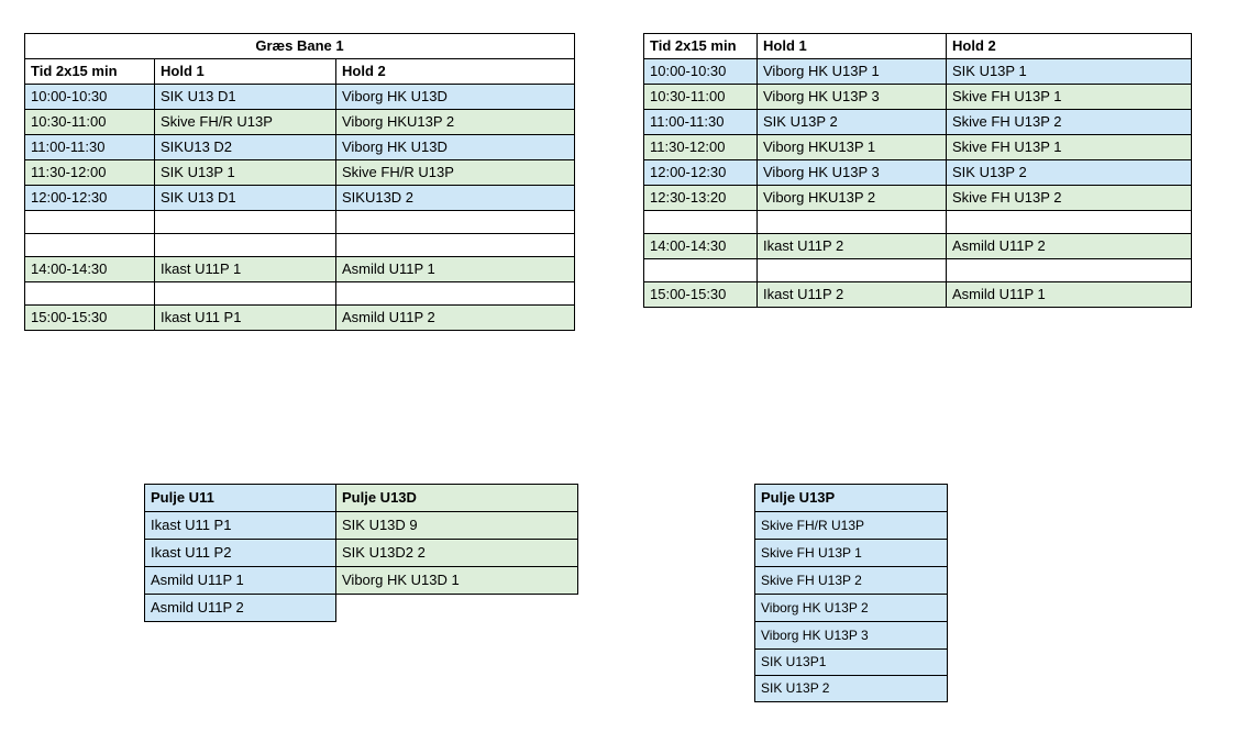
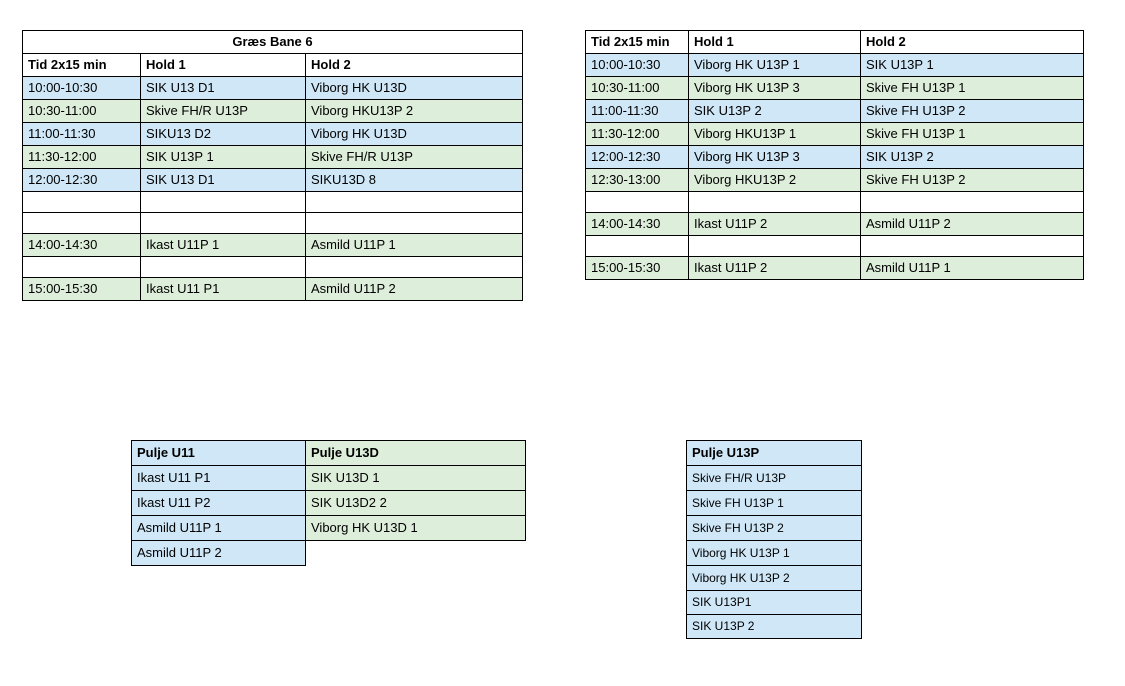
- Græs Bane 1
+ Græs Bane 6
  Tid 2x15 min	Hold 1	Hold 2
  10:00-10:30	SIK U13 D1	Viborg HK U13D
  10:30-11:00	Skive FH/R U13P	Viborg HKU13P 2
  11:00-11:30	SIKU13 D2	Viborg HK U13D
  11:30-12:00	SIK U13P 1	Skive FH/R U13P
- 12:00-12:30	SIK U13 D1	SIKU13D 2
+ 12:00-12:30	SIK U13 D1	SIKU13D 8
  14:00-14:30	Ikast U11P 1	Asmild U11P 1
  15:00-15:30	Ikast U11 P1	Asmild U11P 2
  Tid 2x15 min	Hold 1	Hold 2
  10:00-10:30	Viborg HK U13P 1	SIK U13P 1
  10:30-11:00	Viborg HK U13P 3	Skive FH U13P 1
  11:00-11:30	SIK U13P 2	Skive FH U13P 2
  11:30-12:00	Viborg HKU13P 1	Skive FH U13P 1
  12:00-12:30	Viborg HK U13P 3	SIK U13P 2
- 12:30-13:20	Viborg HKU13P 2	Skive FH U13P 2
+ 12:30-13:00	Viborg HKU13P 2	Skive FH U13P 2
  14:00-14:30	Ikast U11P 2	Asmild U11P 2
  15:00-15:30	Ikast U11P 2	Asmild U11P 1
  Pulje U11
  Ikast U11 P1
  Ikast U11 P2
  Asmild U11P 1
  Asmild U11P 2
  Pulje U13D
- SIK U13D 9
+ SIK U13D 1
  SIK U13D2 2
  Viborg HK U13D 1
  Pulje U13P
  Skive FH/R U13P
  Skive FH U13P 1
  Skive FH U13P 2
+ Viborg HK U13P 1
  Viborg HK U13P 2
- Viborg HK U13P 3
  SIK U13P1
  SIK U13P 2
